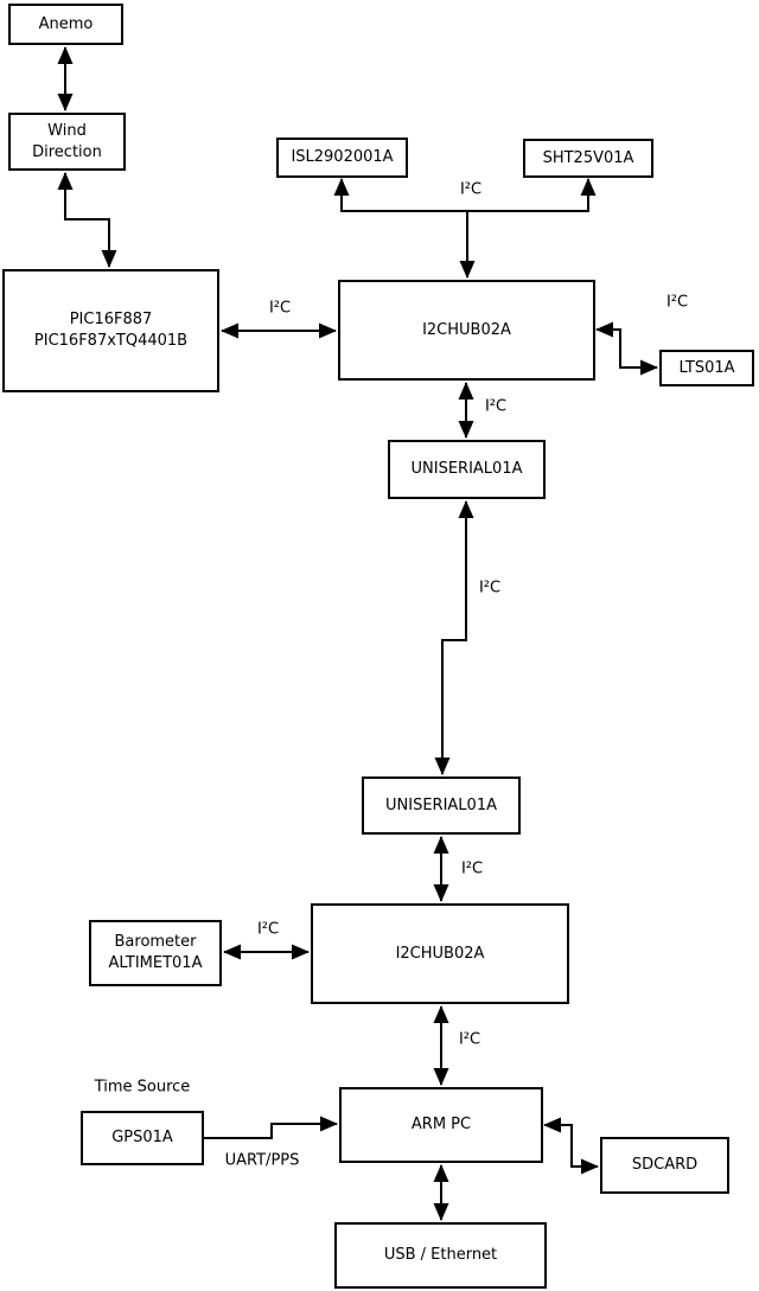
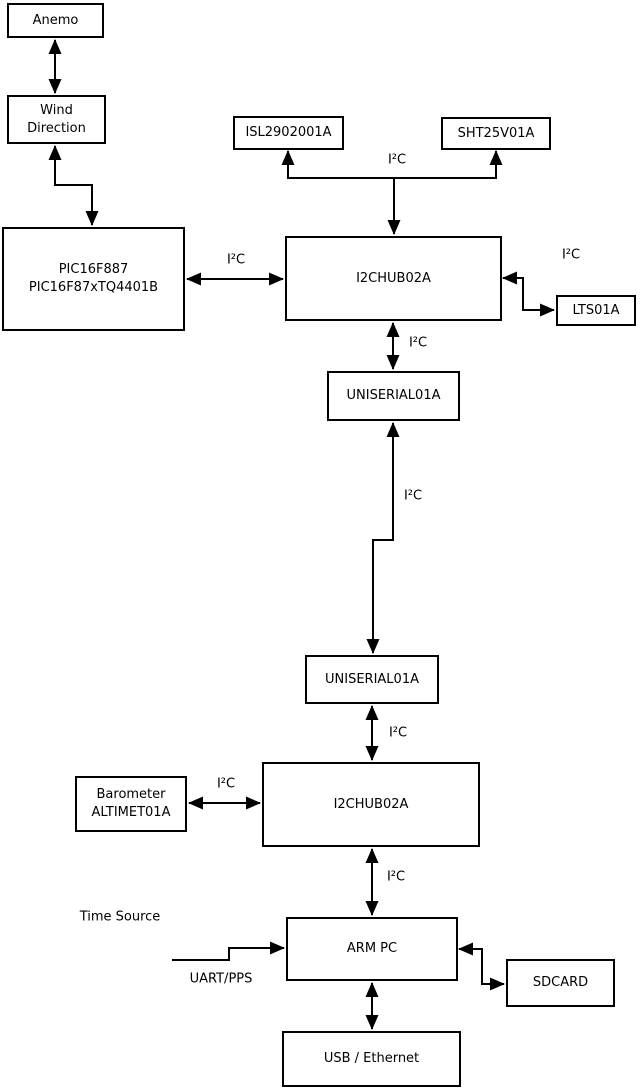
  Anemo
  Wind
  Direction
  PIC16F887
  PIC16F87xTQ4401B
  ISL2902001A
  SHT25V01A
  I2CHUB02A
  LTS01A
  UNISERIAL01A
  UNISERIAL01A
  I2CHUB02A
  Barometer
  ALTIMET01A
- GPS01A
  ARM PC
  SDCARD
  USB / Ethernet
  I²C
  I²C
  I²C
  I²C
  I²C
  I²C
  I²C
  I²C
  UART/PPS
  Time Source
